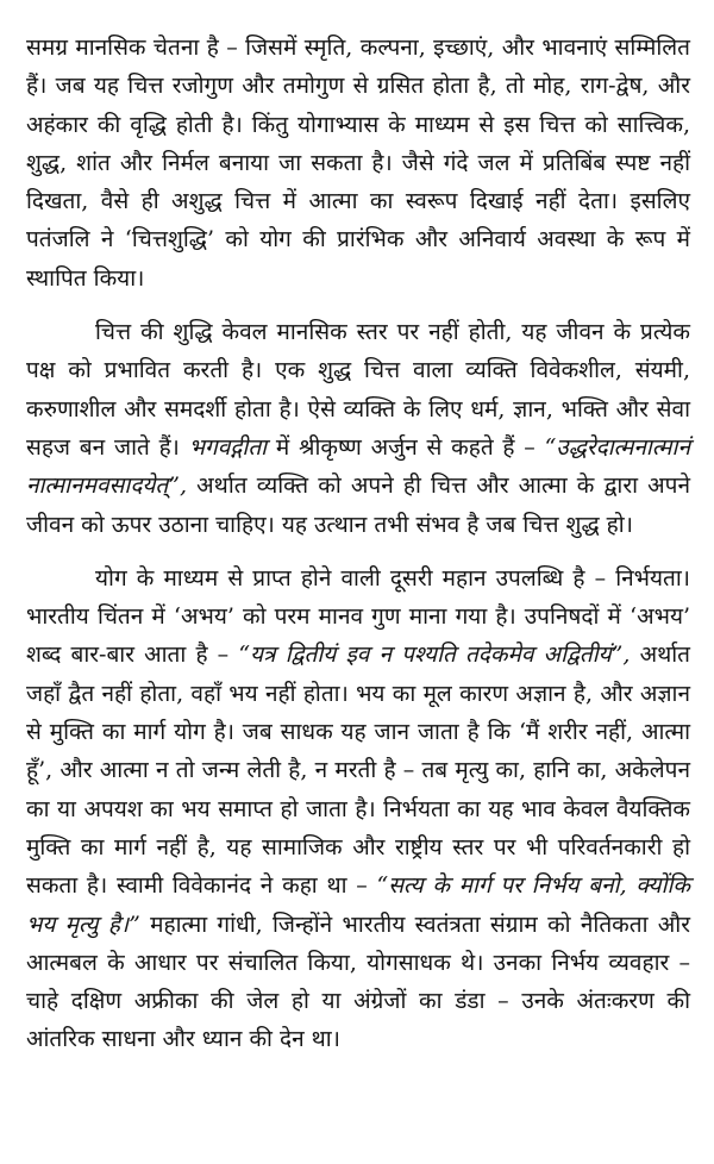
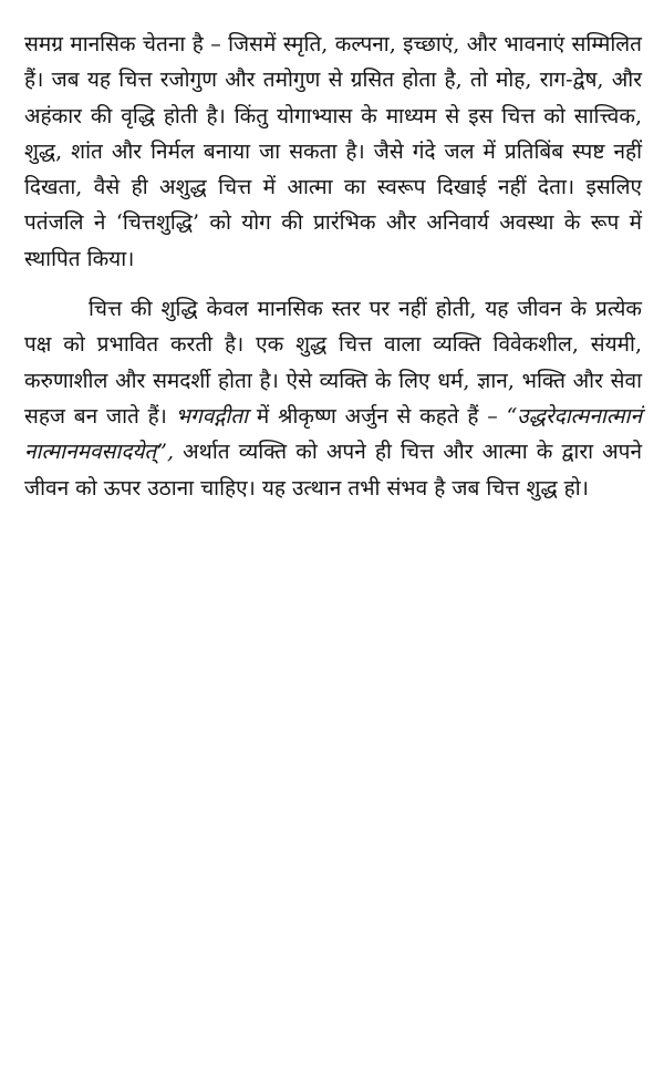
  समग्र मानसिक चेतना है – जिसमें स्मृति, कल्पना, इच्छाएं, और भावनाएं सम्मिलित हैं। जब यह चित्त रजोगुण और तमोगुण से ग्रसित होता है, तो मोह, राग-द्वेष, और अहंकार की वृद्धि होती है। किंतु योगाभ्यास के माध्यम से इस चित्त को सात्त्विक, शुद्ध, शांत और निर्मल बनाया जा सकता है। जैसे गंदे जल में प्रतिबिंब स्पष्ट नहीं दिखता, वैसे ही अशुद्ध चित्त में आत्मा का स्वरूप दिखाई नहीं देता। इसलिए पतंजलि ने ‘चित्तशुद्धि’ को योग की प्रारंभिक और अनिवार्य अवस्था के रूप में स्थापित किया।
  चित्त की शुद्धि केवल मानसिक स्तर पर नहीं होती, यह जीवन के प्रत्येक पक्ष को प्रभावित करती है। एक शुद्ध चित्त वाला व्यक्ति विवेकशील, संयमी, करुणाशील और समदर्शी होता है। ऐसे व्यक्ति के लिए धर्म, ज्ञान, भक्ति और सेवा सहज बन जाते हैं। भगवद्गीता में श्रीकृष्ण अर्जुन से कहते हैं – “उद्धरेदात्मनात्मानं नात्मानमवसादयेत्”, अर्थात व्यक्ति को अपने ही चित्त और आत्मा के द्वारा अपने जीवन को ऊपर उठाना चाहिए। यह उत्थान तभी संभव है जब चित्त शुद्ध हो।
- योग के माध्यम से प्राप्त होने वाली दूसरी महान उपलब्धि है – निर्भयता। भारतीय चिंतन में ‘अभय’ को परम मानव गुण माना गया है। उपनिषदों में ‘अभय’ शब्द बार-बार आता है – “यत्र द्वितीयं इव न पश्यति तदेकमेव अद्वितीयं”, अर्थात जहाँ द्वैत नहीं होता, वहाँ भय नहीं होता। भय का मूल कारण अज्ञान है, और अज्ञान से मुक्ति का मार्ग योग है। जब साधक यह जान जाता है कि ‘मैं शरीर नहीं, आत्मा हूँ’, और आत्मा न तो जन्म लेती है, न मरती है – तब मृत्यु का, हानि का, अकेलेपन का या अपयश का भय समाप्त हो जाता है। निर्भयता का यह भाव केवल वैयक्तिक मुक्ति का मार्ग नहीं है, यह सामाजिक और राष्ट्रीय स्तर पर भी परिवर्तनकारी हो सकता है। स्वामी विवेकानंद ने कहा था – “सत्य के मार्ग पर निर्भय बनो, क्योंकि भय मृत्यु है।” महात्मा गांधी, जिन्होंने भारतीय स्वतंत्रता संग्राम को नैतिकता और आत्मबल के आधार पर संचालित किया, योगसाधक थे। उनका निर्भय व्यवहार – चाहे दक्षिण अफ्रीका की जेल हो या अंग्रेजों का डंडा – उनके अंतःकरण की आंतरिक साधना और ध्यान की देन था।
